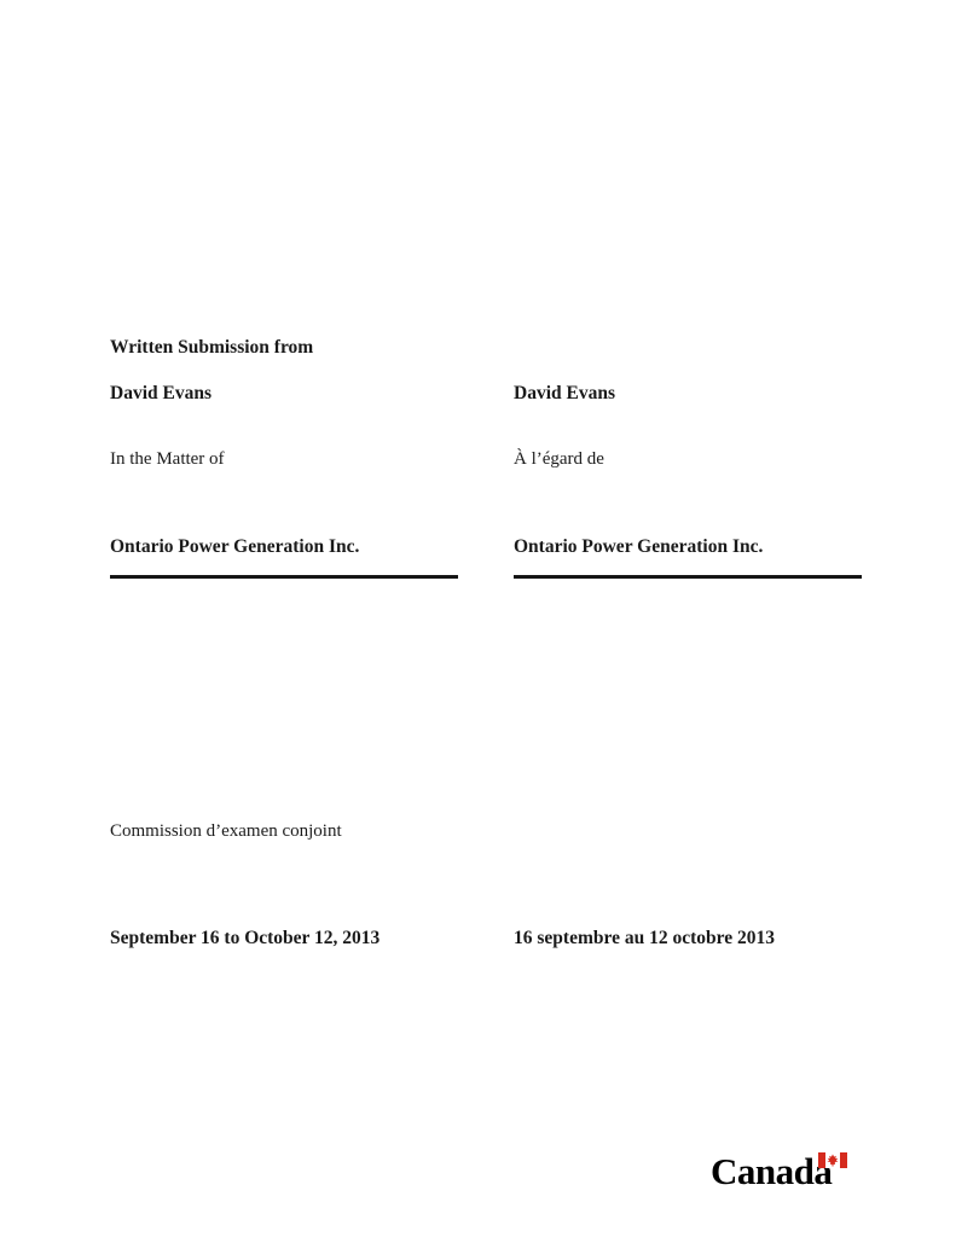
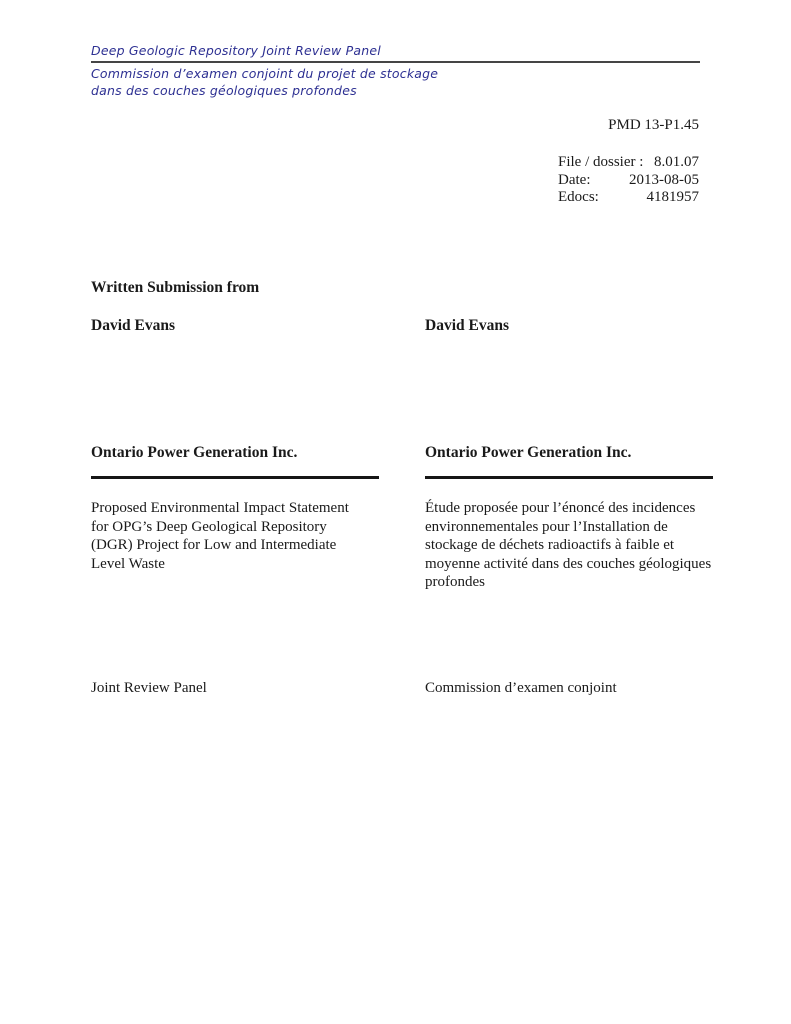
+ Deep Geologic Repository Joint Review Panel
+ Commission d’examen conjoint du projet de stockage
+ dans des couches géologiques profondes
+ PMD 13-P1.45
+ File / dossier :
+ 8.01.07
+ Date:
+ 2013-08-05
+ Edocs:
+ 4181957
  Written Submission from
  David Evans
  David Evans
- In the Matter of
- À l’égard de
  Ontario Power Generation Inc.
  Ontario Power Generation Inc.
+ Proposed Environmental Impact Statement
+ for OPG’s Deep Geological Repository
+ (DGR) Project for Low and Intermediate
+ Level Waste
+ Étude proposée pour l’énoncé des incidences
+ environnementales pour l’Installation de
+ stockage de déchets radioactifs à faible et
+ moyenne activité dans des couches géologiques
+ profondes
+ Joint Review Panel
  Commission d’examen conjoint
- September 16 to October 12, 2013
- 16 septembre au 12 octobre 2013
- Canada
